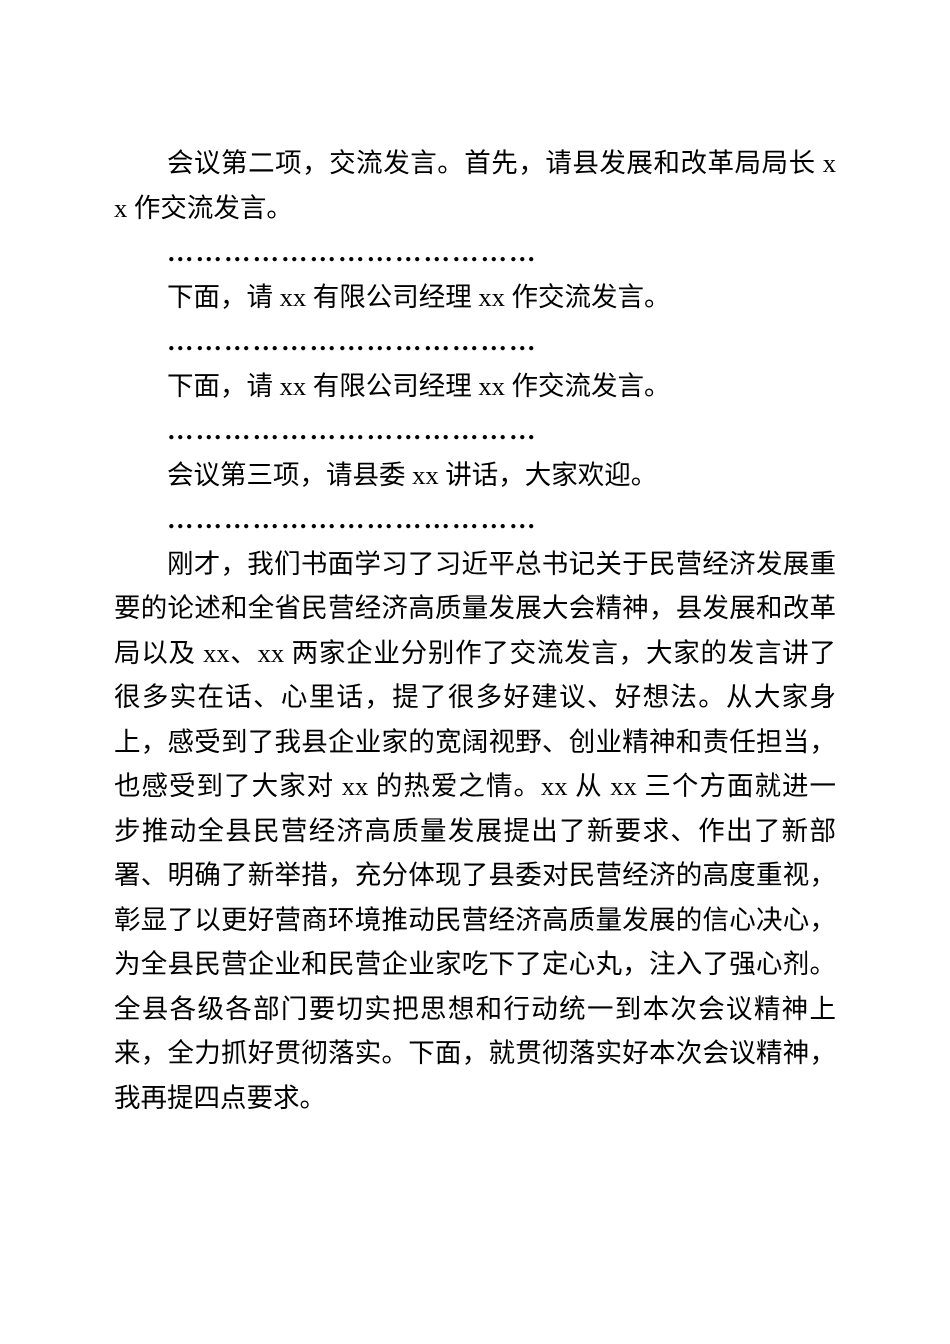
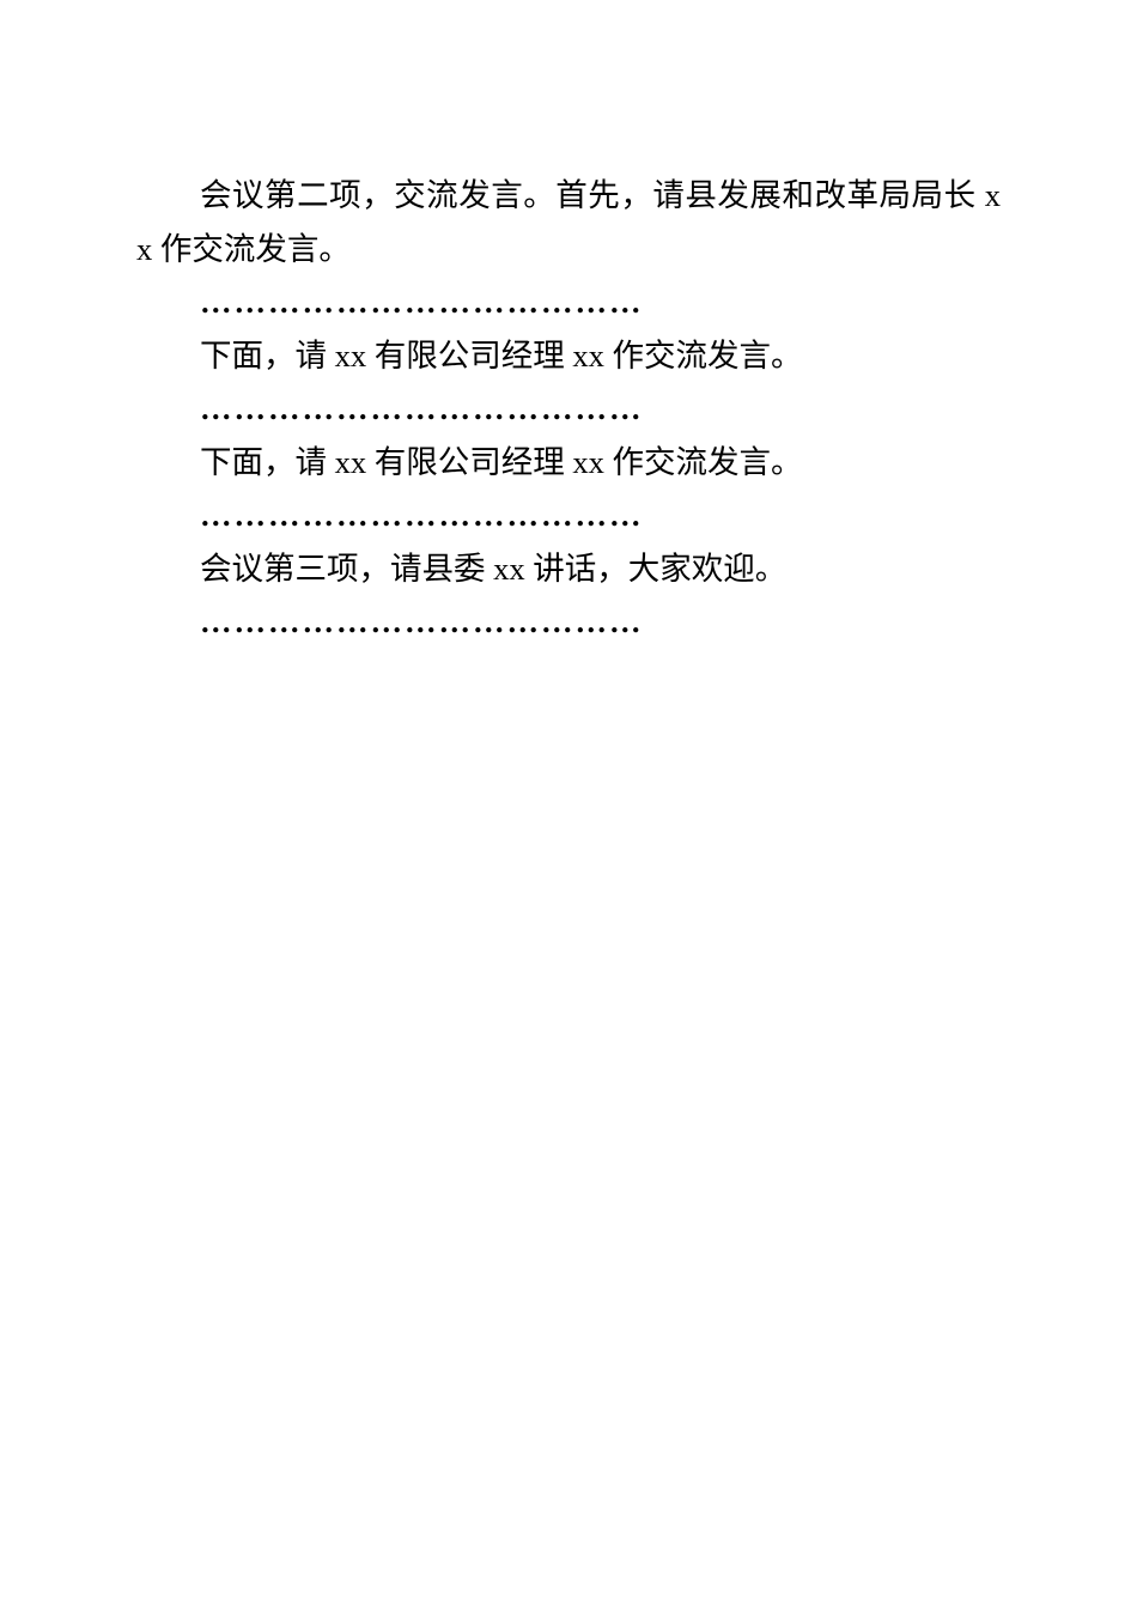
  会议第二项，交流发言。首先，请县发展和改革局局长 xx 作交流发言。
  …………………………………
  下面，请 xx 有限公司经理 xx 作交流发言。
  …………………………………
  下面，请 xx 有限公司经理 xx 作交流发言。
  …………………………………
  会议第三项，请县委 xx 讲话，大家欢迎。
  …………………………………
- 刚才，我们书面学习了习近平总书记关于民营经济发展重要的论述和全省民营经济高质量发展大会精神，县发展和改革局以及 xx、xx 两家企业分别作了交流发言，大家的发言讲了很多实在话、心里话，提了很多好建议、好想法。从大家身上，感受到了我县企业家的宽阔视野、创业精神和责任担当，也感受到了大家对 xx 的热爱之情。xx 从 xx 三个方面就进一步推动全县民营经济高质量发展提出了新要求、作出了新部署、明确了新举措，充分体现了县委对民营经济的高度重视，彰显了以更好营商环境推动民营经济高质量发展的信心决心，为全县民营企业和民营企业家吃下了定心丸，注入了强心剂。全县各级各部门要切实把思想和行动统一到本次会议精神上来，全力抓好贯彻落实。下面，就贯彻落实好本次会议精神，我再提四点要求。
